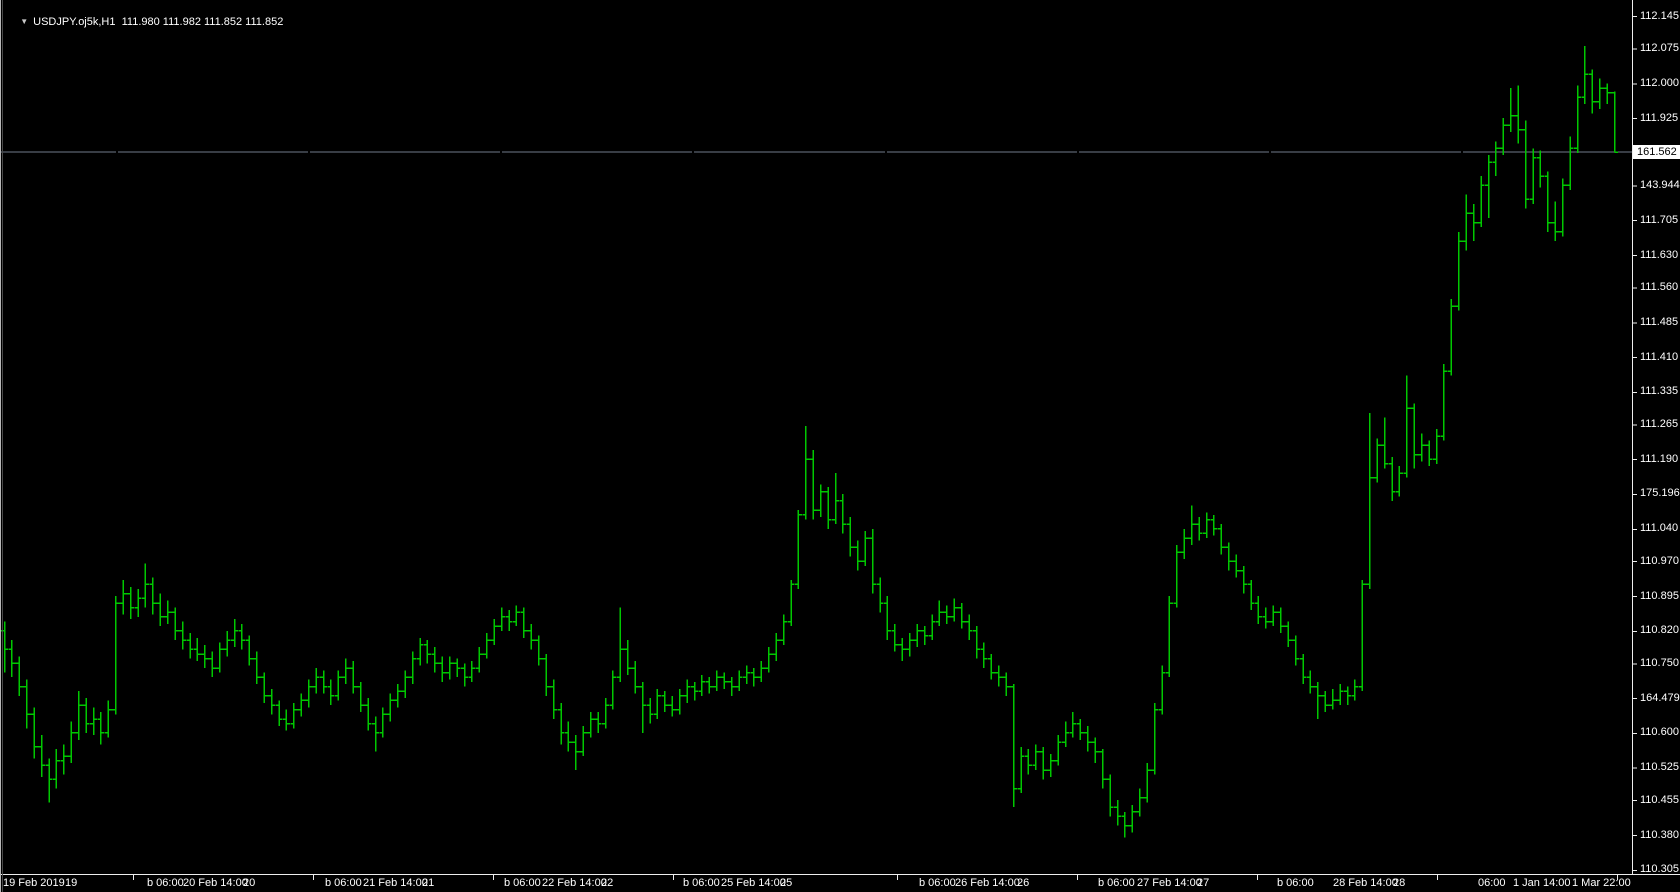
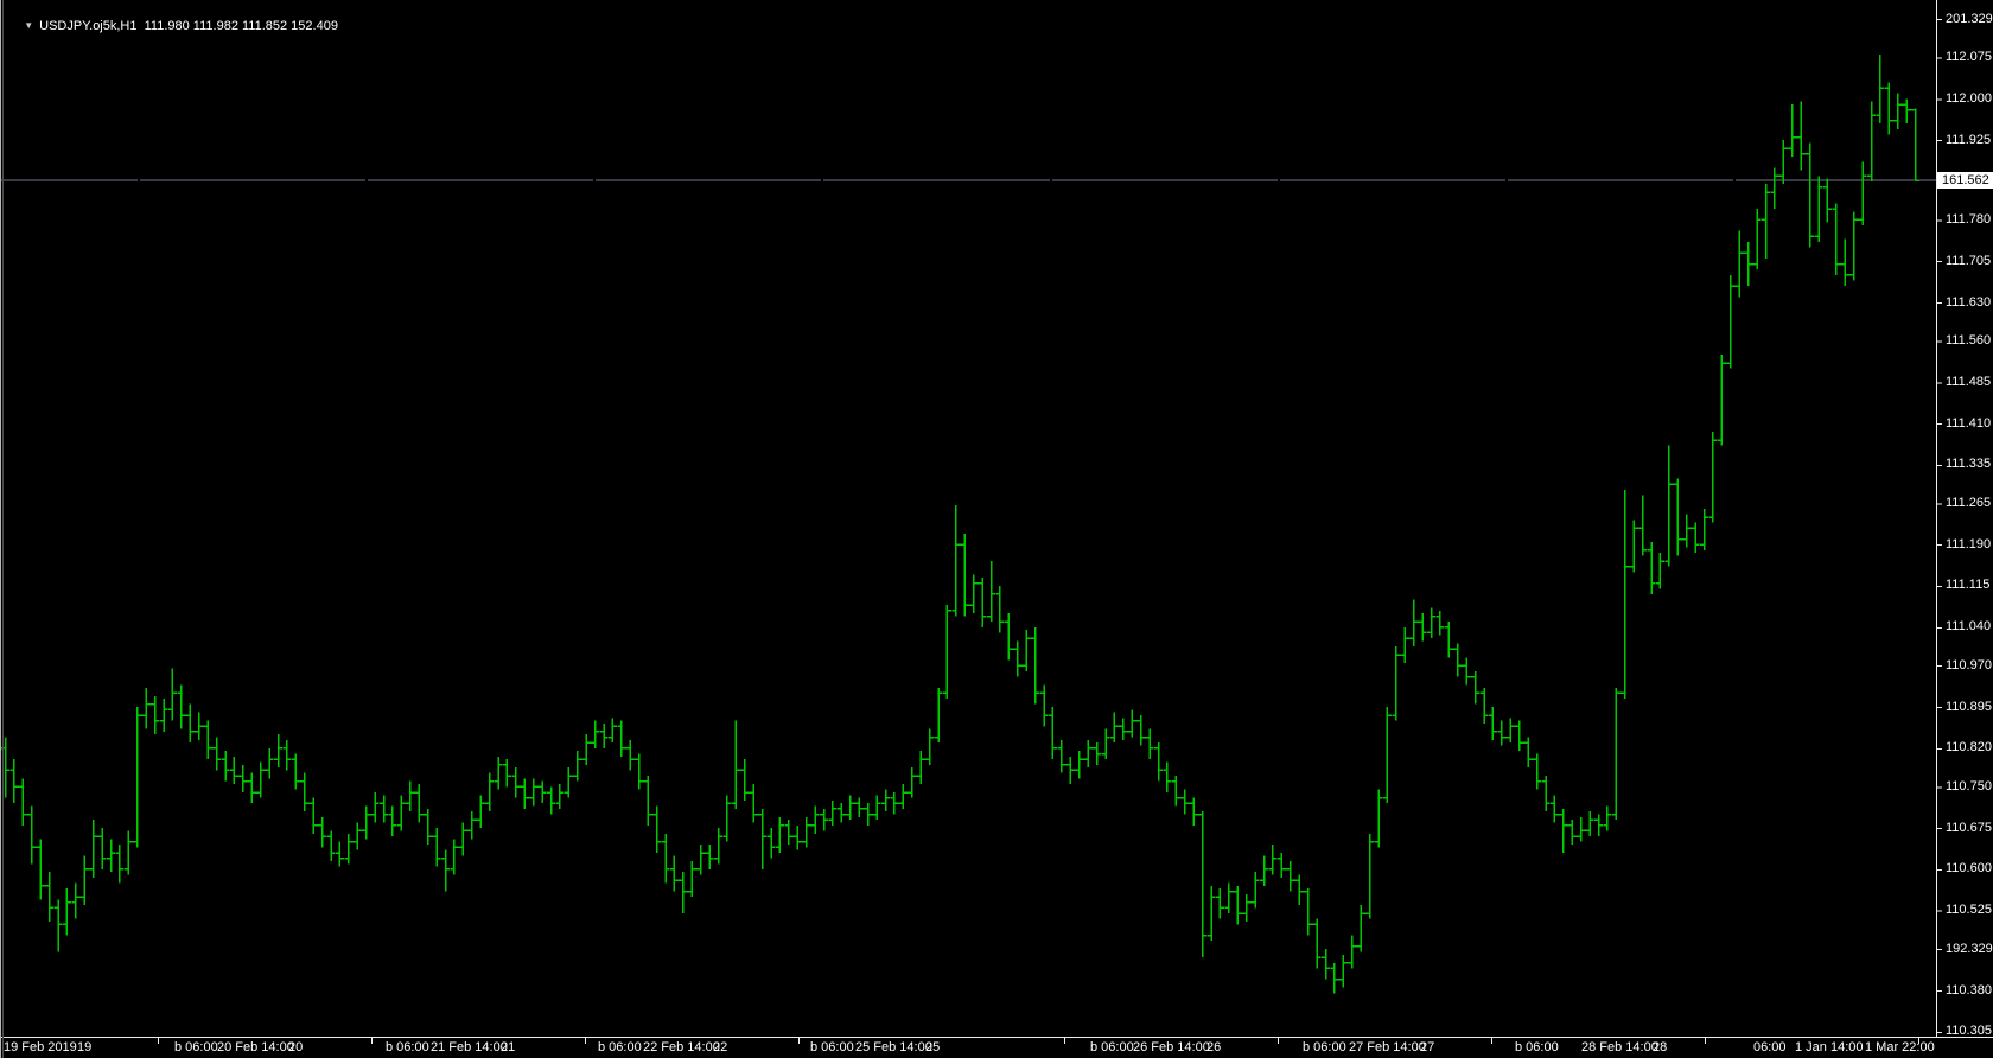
- ▼ USDJPY.oj5k,H1 111.980 111.982 111.852 111.852
+ ▼ USDJPY.oj5k,H1 111.980 111.982 111.852 152.409
- 112.145
+ 201.329
  112.075
  112.000
  111.925
- 143.944
+ 111.780
  111.705
  111.630
  111.560
  111.485
  111.410
  111.335
  111.265
  111.190
- 175.196
+ 111.115
  111.040
  110.970
  110.895
  110.820
  110.750
- 164.479
+ 110.675
  110.600
  110.525
- 110.455
+ 192.329
  110.380
  110.305
  161.562
  19 Feb 2019
  19
  b 06:00
  20 Feb 14:00
  20
  b 06:00
  21 Feb 14:00
  21
  b 06:00
  22 Feb 14:00
  22
  b 06:00
  25 Feb 14:00
  25
  b 06:00
  26 Feb 14:00
  26
  b 06:00
  27 Feb 14:00
  27
  b 06:00
  28 Feb 14:00
  28
  06:00
  1 Jan 14:00
  1 Mar 22:00
